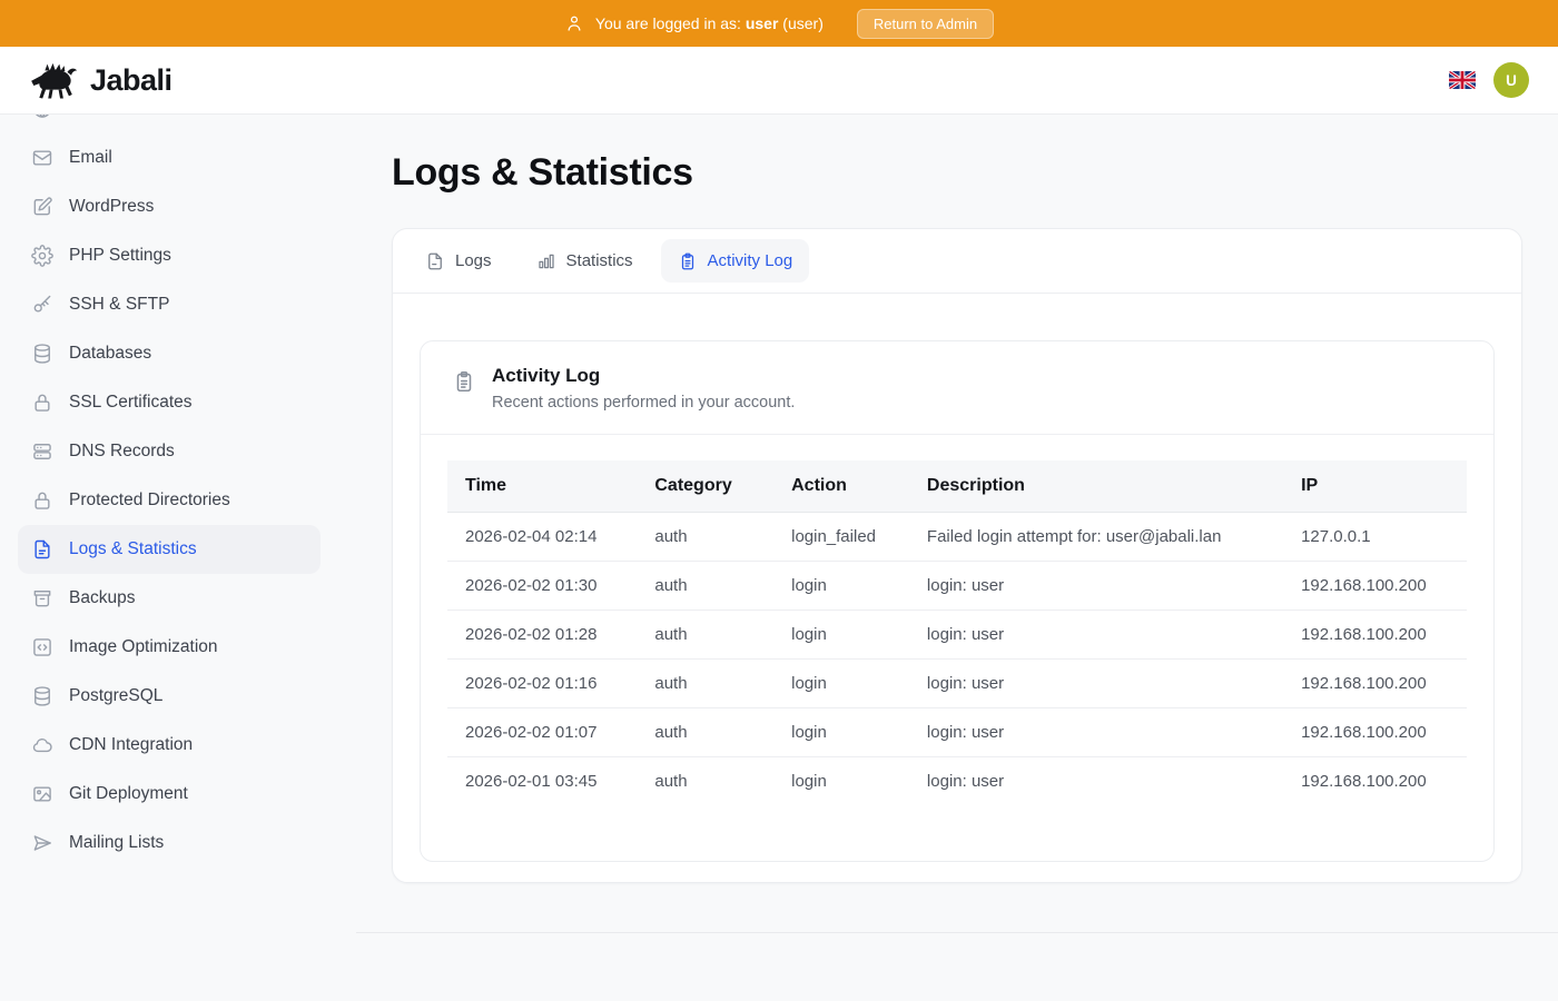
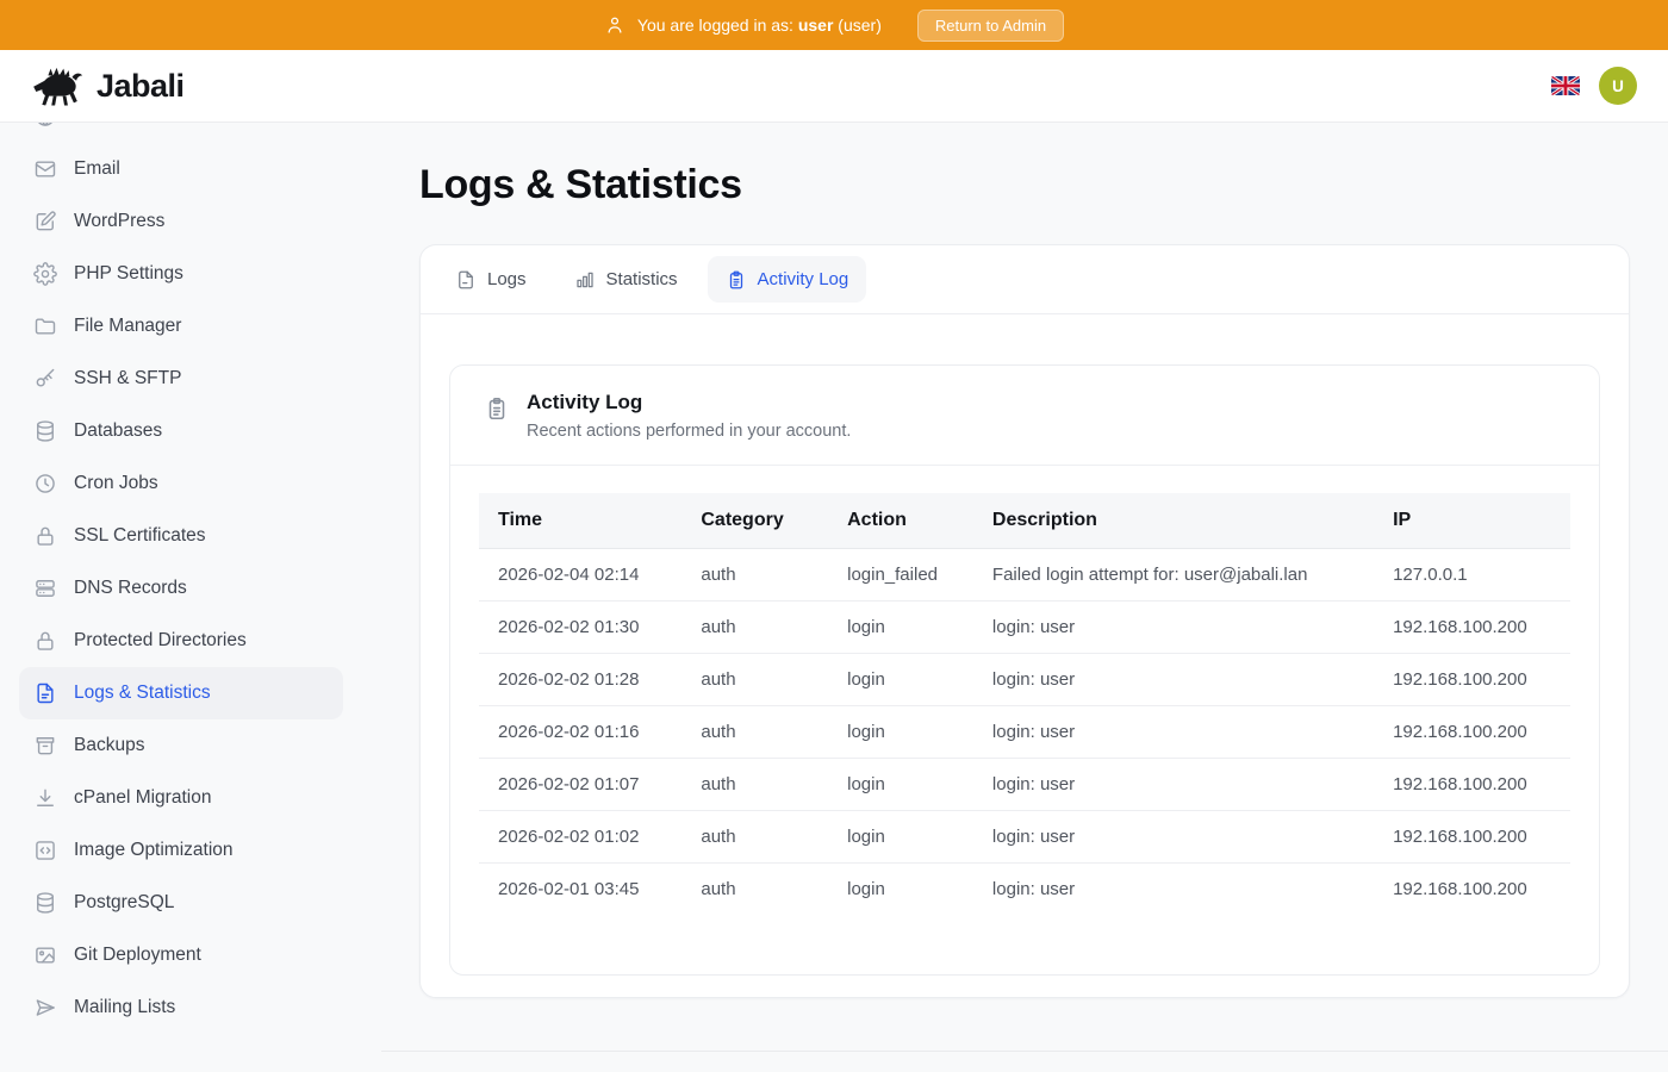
  You are logged in as: user (user)
  Return to Admin
  Jabali
  U
  Email
  WordPress
  PHP Settings
+ File Manager
  SSH & SFTP
  Databases
+ Cron Jobs
  SSL Certificates
  DNS Records
  Protected Directories
  Logs & Statistics
  Backups
+ cPanel Migration
  Image Optimization
  PostgreSQL
- CDN Integration
  Git Deployment
  Mailing Lists
  Logs & Statistics
  Logs
  Statistics
  Activity Log
  Activity Log
  Recent actions performed in your account.
  Time	Category	Action	Description	IP
  2026-02-04 02:14	auth	login_failed	Failed login attempt for: user@jabali.lan	127.0.0.1
  2026-02-02 01:30	auth	login	login: user	192.168.100.200
  2026-02-02 01:28	auth	login	login: user	192.168.100.200
  2026-02-02 01:16	auth	login	login: user	192.168.100.200
  2026-02-02 01:07	auth	login	login: user	192.168.100.200
+ 2026-02-02 01:02	auth	login	login: user	192.168.100.200
  2026-02-01 03:45	auth	login	login: user	192.168.100.200
